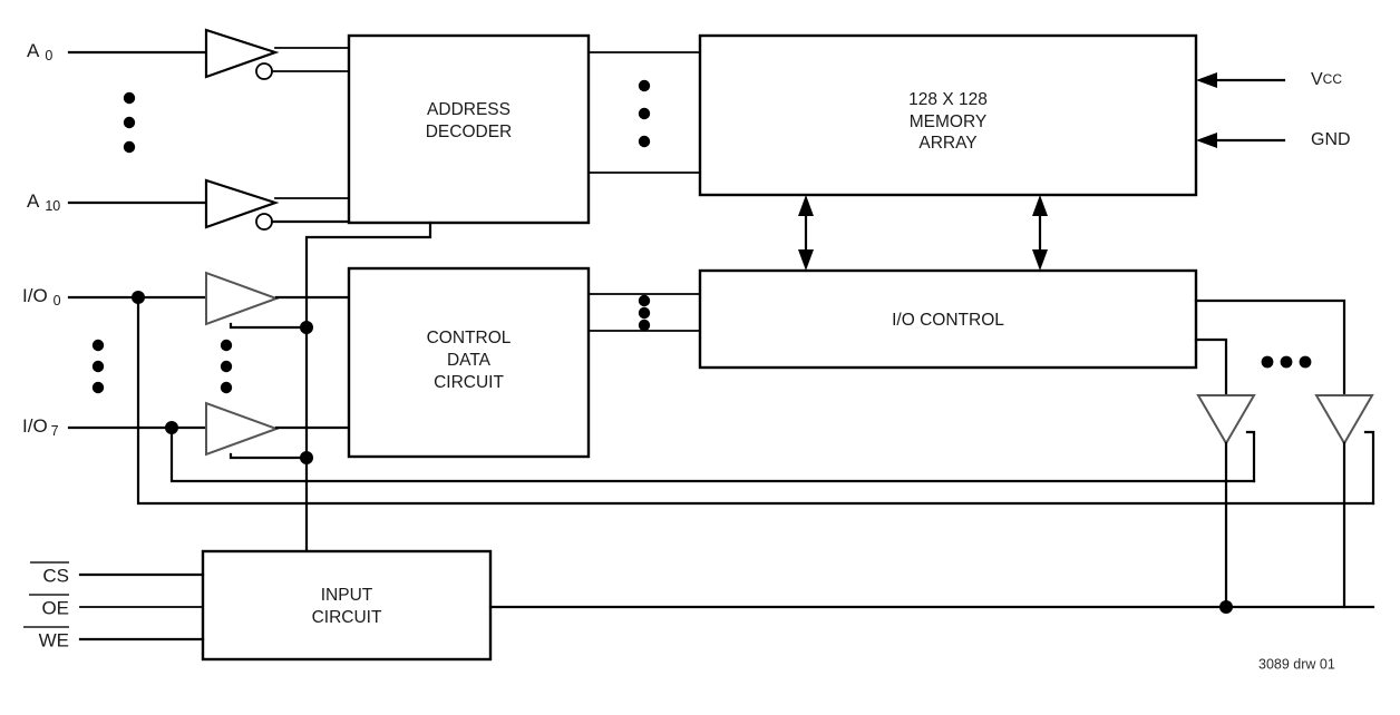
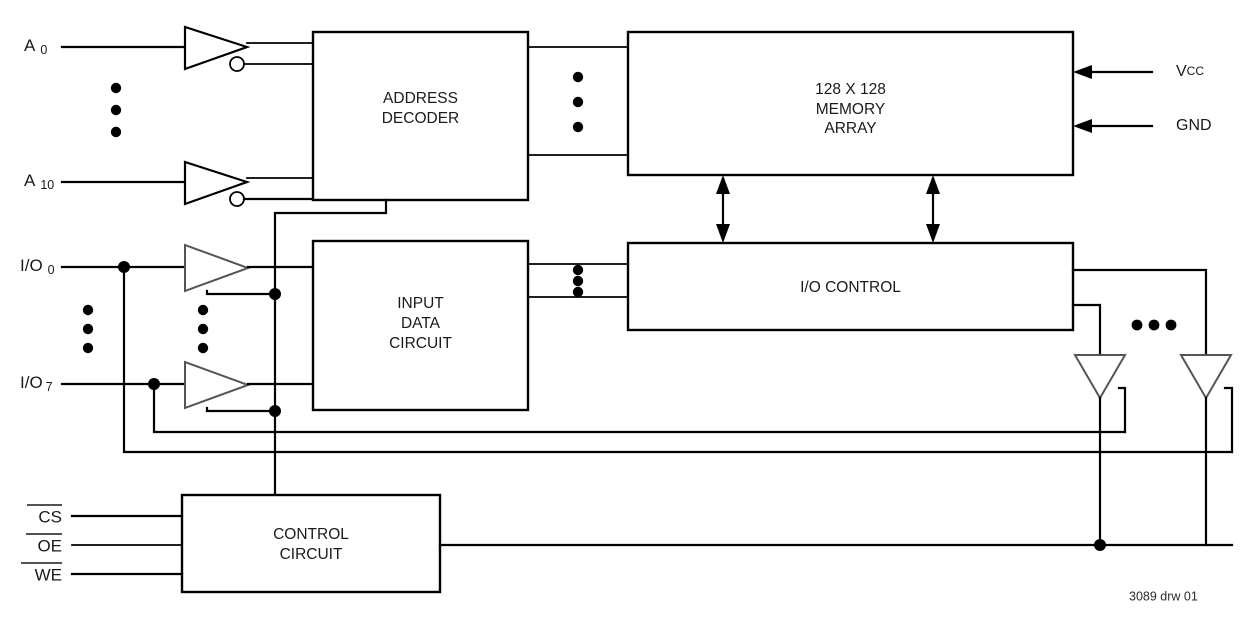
  A 0
  A 10
  ADDRESS
  DECODER
  128 X 128
  MEMORY
  ARRAY
  VCC
  GND
  I/O 0
  I/O 7
- CONTROL
+ INPUT
  DATA
  CIRCUIT
  I/O CONTROL
- INPUT
+ CONTROL
  CIRCUIT
  CS
  OE
  WE
  3089 drw 01
